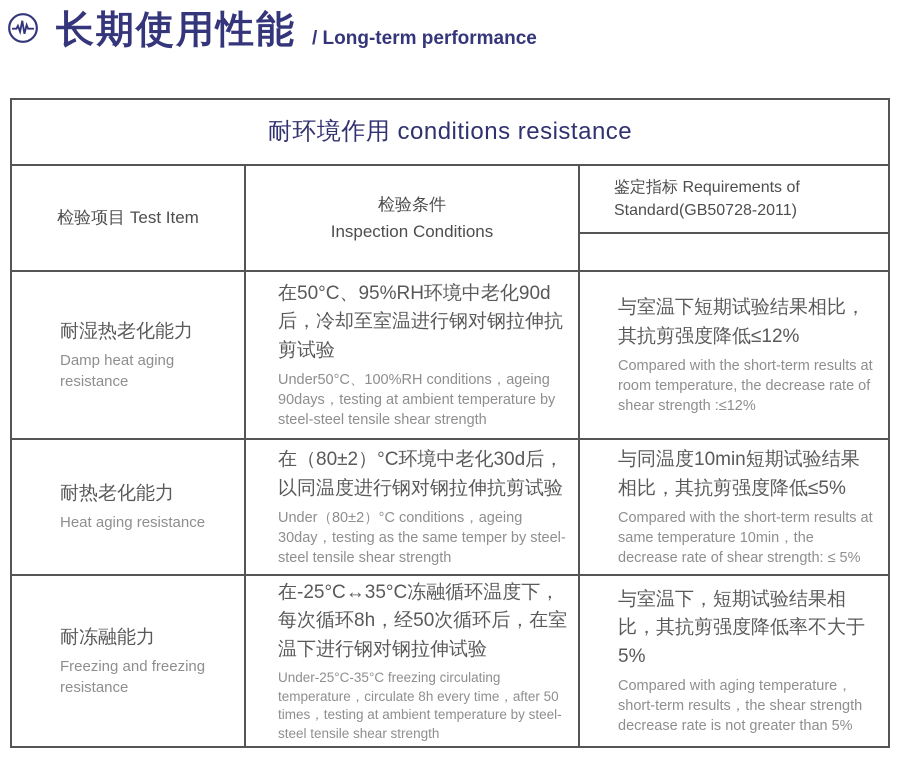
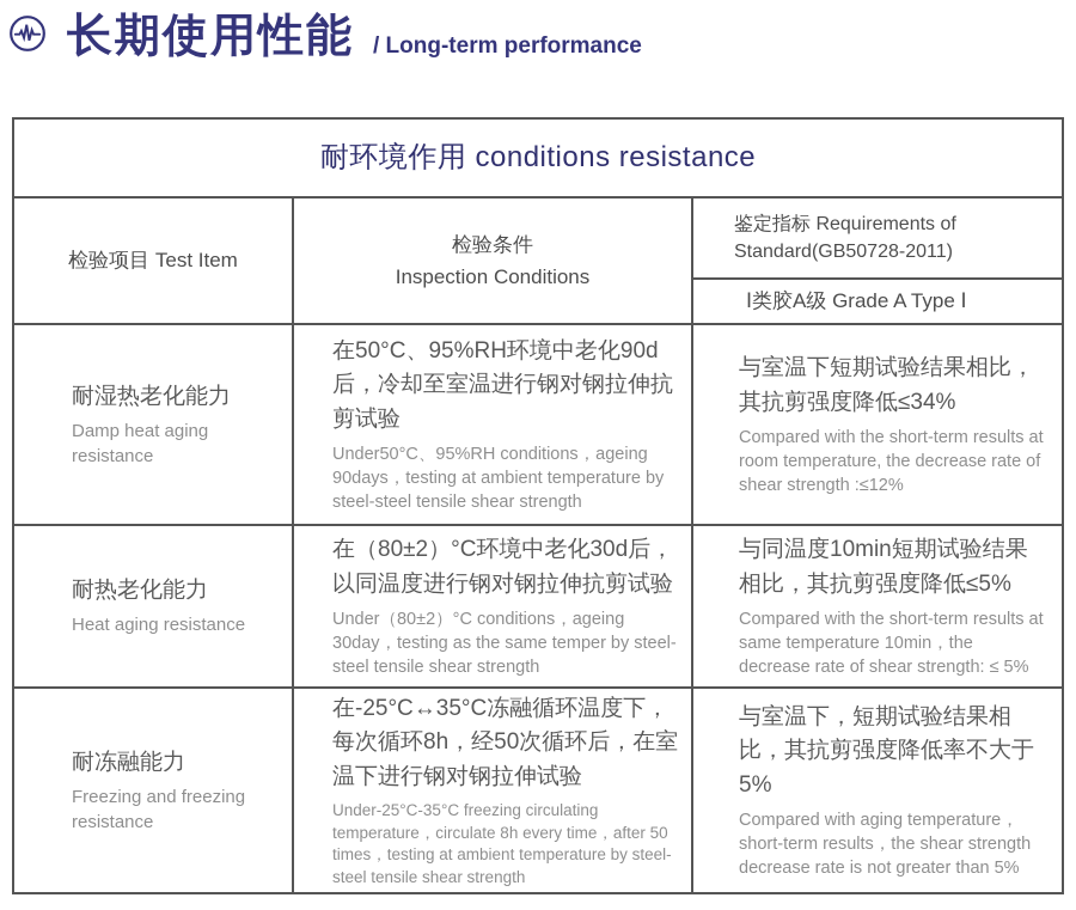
  长期使用性能
  / Long-term performance
  耐环境作用 conditions resistance
  检验项目 Test Item
  检验条件
  Inspection Conditions
  鉴定指标 Requirements of Standard(GB50728-2011)
+ Ⅰ类胶A级 Grade A Type Ⅰ
  耐湿热老化能力
  Damp heat aging resistance
  在50°C、95%RH环境中老化90d后，冷却至室温进行钢对钢拉伸抗剪试验
- Under50°C、100%RH conditions，ageing 90days，testing at ambient temperature by steel-steel tensile shear strength
+ Under50°C、95%RH conditions，ageing 90days，testing at ambient temperature by steel-steel tensile shear strength
- 与室温下短期试验结果相比，其抗剪强度降低≤12%
+ 与室温下短期试验结果相比，其抗剪强度降低≤34%
  Compared with the short-term results at room temperature, the decrease rate of shear strength :≤12%
  耐热老化能力
  Heat aging resistance
  在（80±2）°C环境中老化30d后，以同温度进行钢对钢拉伸抗剪试验
  Under（80±2）°C conditions，ageing 30day，testing as the same temper by steel-steel tensile shear strength
  与同温度10min短期试验结果相比，其抗剪强度降低≤5%
  Compared with the short-term results at same temperature 10min，the decrease rate of shear strength: ≤ 5%
  耐冻融能力
  Freezing and freezing resistance
  在-25°C↔35°C冻融循环温度下，每次循环8h，经50次循环后，在室温下进行钢对钢拉伸试验
  Under-25°C-35°C freezing circulating temperature，circulate 8h every time，after 50 times，testing at ambient temperature by steel-steel tensile shear strength
  与室温下，短期试验结果相比，其抗剪强度降低率不大于5%
  Compared with aging temperature，short-term results，the shear strength decrease rate is not greater than 5%
